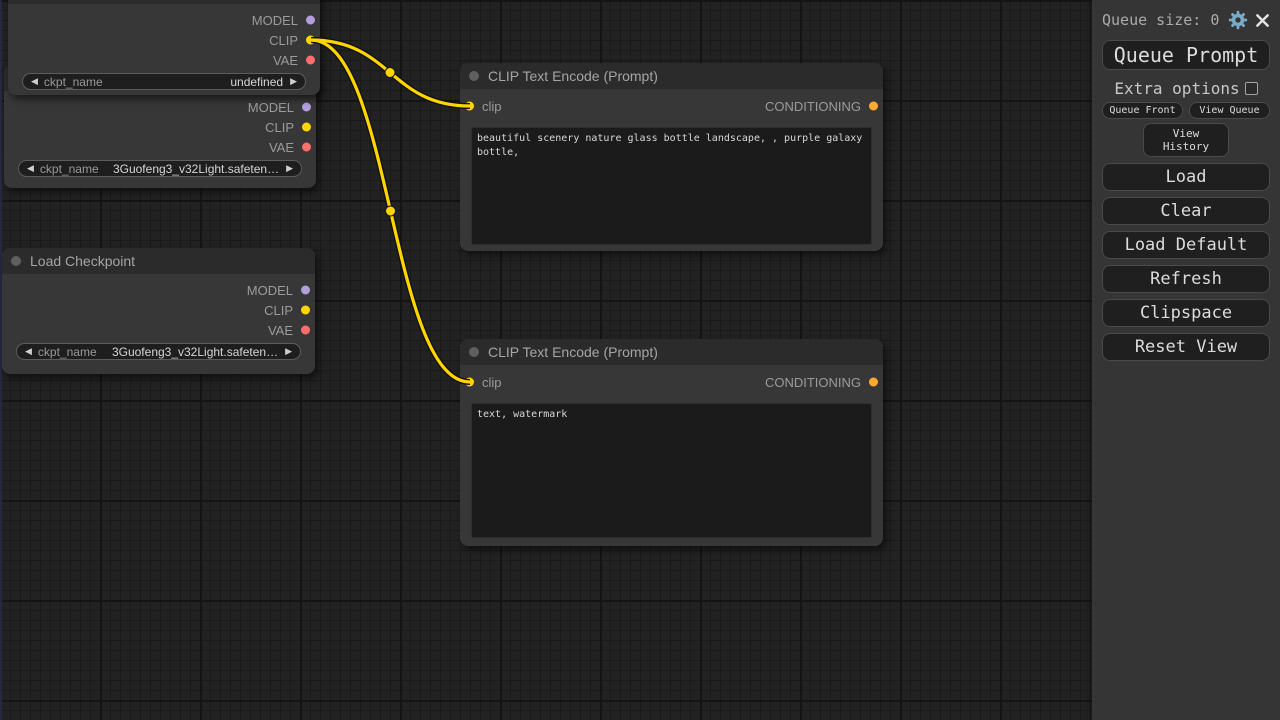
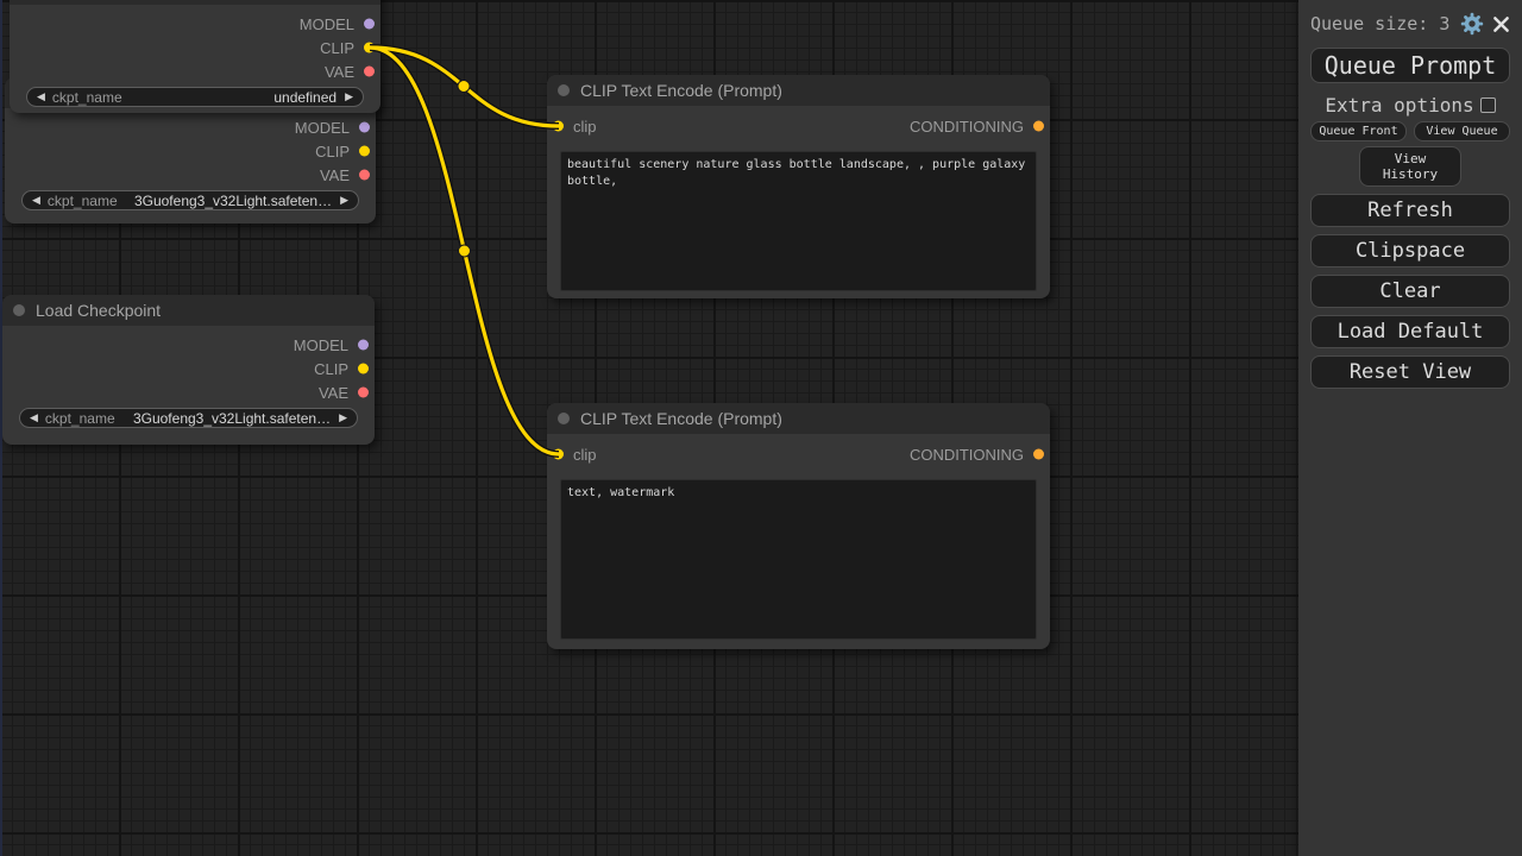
  MODEL
  CLIP
  VAE
  ◀
  ckpt_name
  3Guofeng3_v32Light.safeten…
  ▶
  MODEL
  CLIP
  VAE
  ◀
  ckpt_name
  undefined
  ▶
  Load Checkpoint
  MODEL
  CLIP
  VAE
  ◀
  ckpt_name
  3Guofeng3_v32Light.safeten…
  ▶
  CLIP Text Encode (Prompt)
  clip
  CONDITIONING
  CLIP Text Encode (Prompt)
  clip
  CONDITIONING
  text, watermark
- Queue size: 0
+ Queue size: 3
  Queue Prompt
  Extra options
  Queue Front
  View Queue
  View History
- Load
- Clear
+ Refresh
- Load Default
+ Clipspace
- Refresh
+ Clear
- Clipspace
+ Load Default
  Reset View
